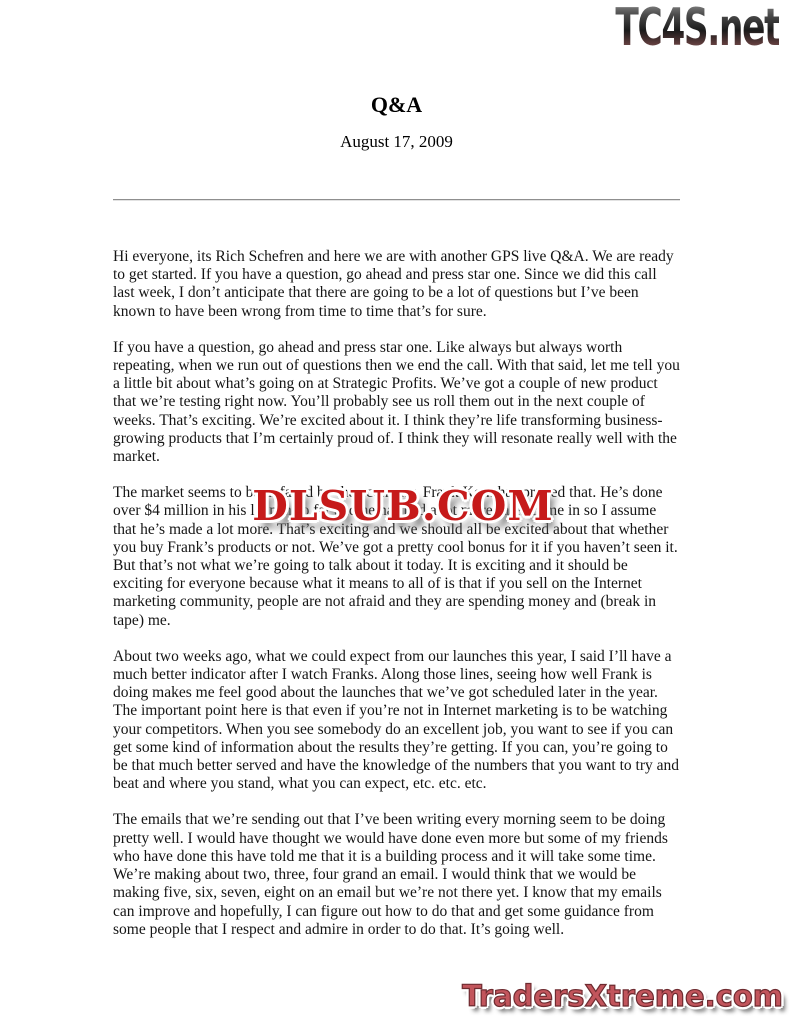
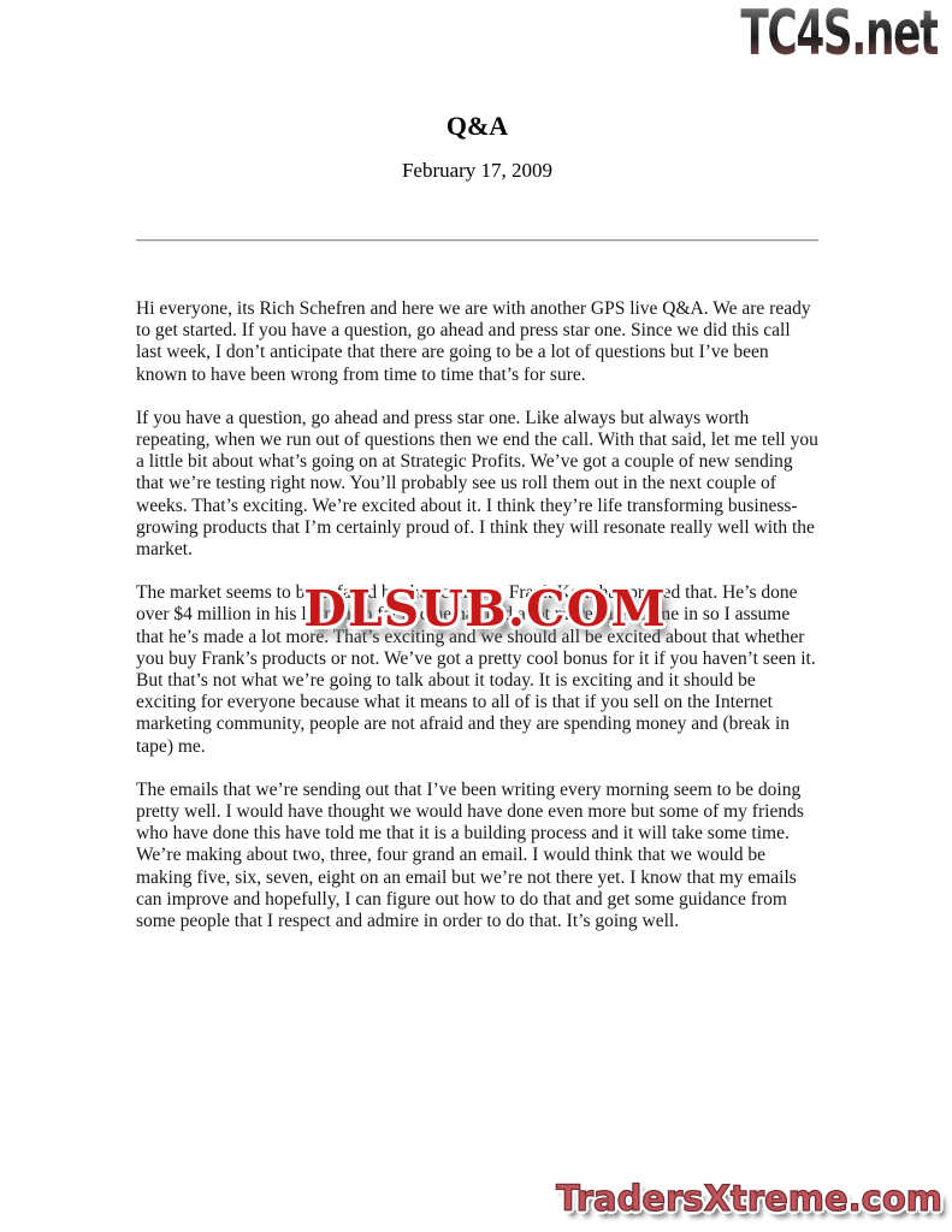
  TC4S.net
  Q&A
- August 17, 2009
+ February 17, 2009
  Hi everyone, its Rich Schefren and here we are with another GPS live Q&A. We are ready to get started. If you have a question, go ahead and press star one. Since we did this call last week, I don’t anticipate that there are going to be a lot of questions but I’ve been known to have been wrong from time to time that’s for sure.
- If you have a question, go ahead and press star one. Like always but always worth repeating, when we run out of questions then we end the call. With that said, let me tell you a little bit about what’s going on at Strategic Profits. We’ve got a couple of new product that we’re testing right now. You’ll probably see us roll them out in the next couple of weeks. That’s exciting. We’re excited about it. I think they’re life transforming business-growing products that I’m certainly proud of. I think they will resonate really well with the market.
+ If you have a question, go ahead and press star one. Like always but always worth repeating, when we run out of questions then we end the call. With that said, let me tell you a little bit about what’s going on at Strategic Profits. We’ve got a couple of new sending that we’re testing right now. You’ll probably see us roll them out in the next couple of weeks. That’s exciting. We’re excited about it. I think they’re life transforming business-growing products that I’m certainly proud of. I think they will resonate really well with the market.
  The market seems to be unfazed by the economy. Frank Kern has proved that. He’s done over $4 million in his launch so far and he has had a lot more sales come in so I assume that he’s made a lot more. That’s exciting and we should all be excited about that whether you buy Frank’s products or not. We’ve got a pretty cool bonus for it if you haven’t seen it. But that’s not what we’re going to talk about it today. It is exciting and it should be exciting for everyone because what it means to all of is that if you sell on the Internet marketing community, people are not afraid and they are spending money and (break in tape) me.
- About two weeks ago, what we could expect from our launches this year, I said I’ll have a much better indicator after I watch Franks. Along those lines, seeing how well Frank is doing makes me feel good about the launches that we’ve got scheduled later in the year. The important point here is that even if you’re not in Internet marketing is to be watching your competitors. When you see somebody do an excellent job, you want to see if you can get some kind of information about the results they’re getting. If you can, you’re going to be that much better served and have the knowledge of the numbers that you want to try and beat and where you stand, what you can expect, etc. etc. etc.
  The emails that we’re sending out that I’ve been writing every morning seem to be doing pretty well. I would have thought we would have done even more but some of my friends who have done this have told me that it is a building process and it will take some time. We’re making about two, three, four grand an email. I would think that we would be making five, six, seven, eight on an email but we’re not there yet. I know that my emails can improve and hopefully, I can figure out how to do that and get some guidance from some people that I respect and admire in order to do that. It’s going well.
  DLSUB.COM
  TradersXtreme.com
